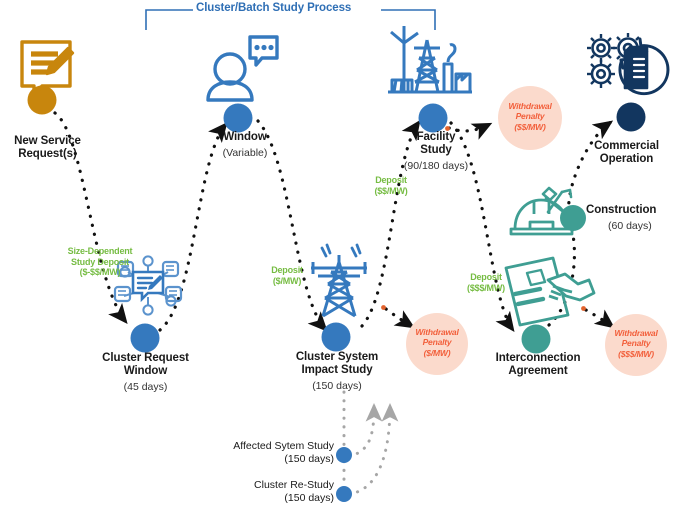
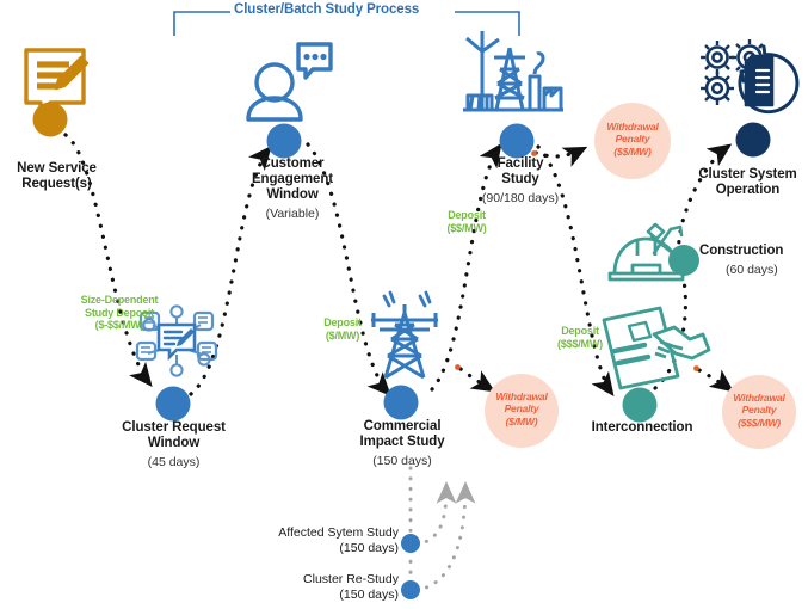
  Cluster/Batch Study Process
  New Service
  Request(s)
  Cluster Request
  Window
  (45 days)
+ Customer
+ Engagement
  Window
  (Variable)
- Cluster System
+ Commercial
  Impact Study
  (150 days)
  Facility
  Study
  (90/180 days)
  Interconnection
- Agreement
  Construction
  (60 days)
- Commercial
+ Cluster System
  Operation
  Size-Dependent
  Study Deposit
  ($-$$/MW)
  Deposit
  ($/MW)
  Deposit
  ($$/MW)
  Deposit
  ($$$/MW)
  Withdrawal
  Penalty
  ($$/MW)
  Withdrawal
  Penalty
  ($/MW)
  Withdrawal
  Penalty
  ($$$/MW)
  Affected Sytem Study
  (150 days)
  Cluster Re-Study
  (150 days)
